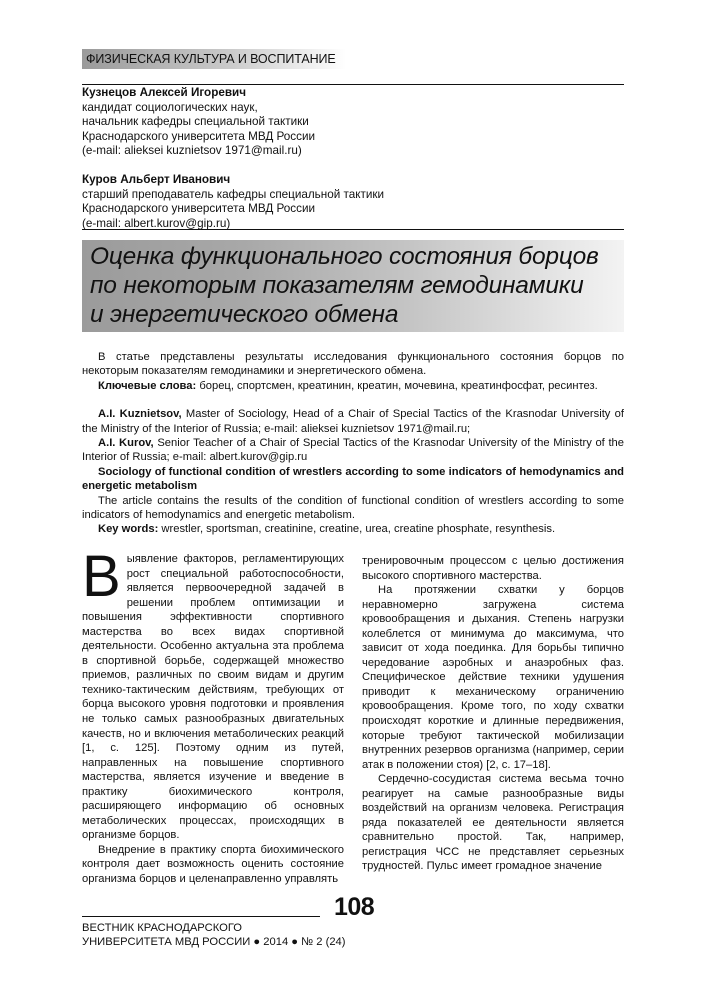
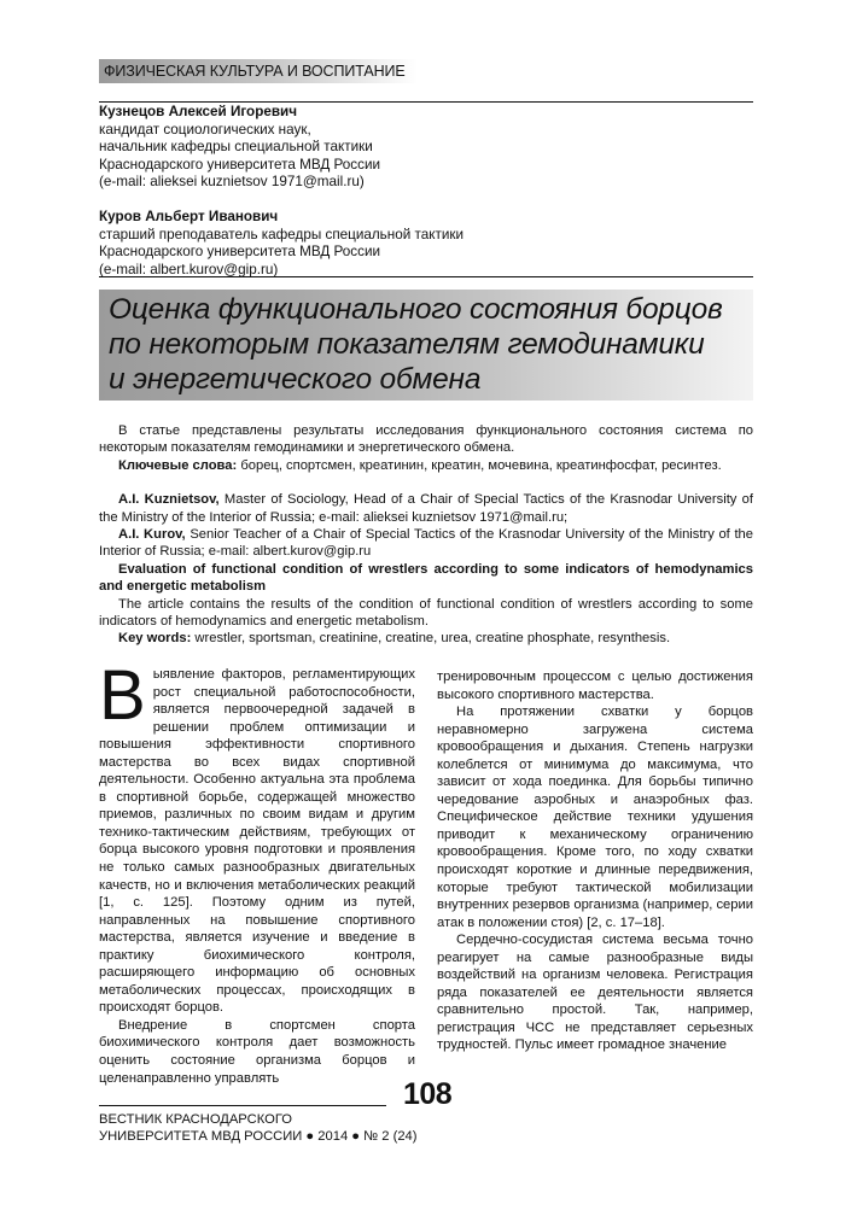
  ФИЗИЧЕСКАЯ КУЛЬТУРА И ВОСПИТАНИЕ
  Кузнецов Алексей Игоревич
  кандидат социологических наук,
  начальник кафедры специальной тактики
  Краснодарского университета МВД России
  (e-mail: alieksei kuznietsov 1971@mail.ru)
  Куров Альберт Иванович
  старший преподаватель кафедры специальной тактики
  Краснодарского университета МВД России
  (e-mail: albert.kurov@gip.ru)
  Оценка функционального состояния борцов
  по некоторым показателям гемодинамики
  и энергетического обмена
- В статье представлены результаты исследования функционального состояния борцов по некоторым показателям гемодинамики и энергетического обмена.
+ В статье представлены результаты исследования функционального состояния система по некоторым показателям гемодинамики и энергетического обмена.
  Ключевые слова: борец, спортсмен, креатинин, креатин, мочевина, креатинфосфат, ресинтез.
  A.I. Kuznietsov, Master of Sociology, Head of a Chair of Special Tactics of the Krasnodar University of the Ministry of the Interior of Russia; e-mail: alieksei kuznietsov 1971@mail.ru;
  A.I. Kurov, Senior Teacher of a Chair of Special Tactics of the Krasnodar University of the Ministry of the Interior of Russia; e-mail: albert.kurov@gip.ru
- Sociology of functional condition of wrestlers according to some indicators of hemodynamics and energetic metabolism
+ Evaluation of functional condition of wrestlers according to some indicators of hemodynamics and energetic metabolism
  The article contains the results of the condition of functional condition of wrestlers according to some indicators of hemodynamics and energetic metabolism.
  Key words: wrestler, sportsman, creatinine, creatine, urea, creatine phosphate, resynthesis.
  В
- ыявление факторов, регламентирующих рост специальной работоспособности, является первоочередной задачей в решении проблем оптимизации и повышения эффективности спортивного мастерства во всех видах спортивной деятельности. Особенно актуальна эта проблема в спортивной борьбе, содержащей множество приемов, различных по своим видам и другим технико-тактическим действиям, требующих от борца высокого уровня подготовки и проявления не только самых разнообразных двигательных качеств, но и включения метаболических реакций [1, с. 125]. Поэтому одним из путей, направленных на повышение спортивного мастерства, является изучение и введение в практику биохимического контроля, расширяющего информацию об основных метаболических процессах, происходящих в организме борцов.
+ ыявление факторов, регламентирующих рост специальной работоспособности, является первоочередной задачей в решении проблем оптимизации и повышения эффективности спортивного мастерства во всех видах спортивной деятельности. Особенно актуальна эта проблема в спортивной борьбе, содержащей множество приемов, различных по своим видам и другим технико-тактическим действиям, требующих от борца высокого уровня подготовки и проявления не только самых разнообразных двигательных качеств, но и включения метаболических реакций [1, с. 125]. Поэтому одним из путей, направленных на повышение спортивного мастерства, является изучение и введение в практику биохимического контроля, расширяющего информацию об основных метаболических процессах, происходящих в происходят борцов.
- Внедрение в практику спорта биохимического контроля дает возможность оценить состояние организма борцов и целенаправленно управлять
+ Внедрение в спортсмен спорта биохимического контроля дает возможность оценить состояние организма борцов и целенаправленно управлять
  тренировочным процессом с целью достижения высокого спортивного мастерства.
  На протяжении схватки у борцов неравномерно загружена система кровообращения и дыхания. Степень нагрузки колеблется от минимума до максимума, что зависит от хода поединка. Для борьбы типично чередование аэробных и анаэробных фаз. Специфическое действие техники удушения приводит к механическому ограничению кровообращения. Кроме того, по ходу схватки происходят короткие и длинные передвижения, которые требуют тактической мобилизации внутренних резервов организма (например, серии атак в положении стоя) [2, с. 17–18].
  Сердечно-сосудистая система весьма точно реагирует на самые разнообразные виды воздействий на организм человека. Регистрация ряда показателей ее деятельности является сравнительно простой. Так, например, регистрация ЧСС не представляет серьезных трудностей. Пульс имеет громадное значение
  108
  ВЕСТНИК КРАСНОДАРСКОГО
  УНИВЕРСИТЕТА МВД РОССИИ ● 2014 ● № 2 (24)
